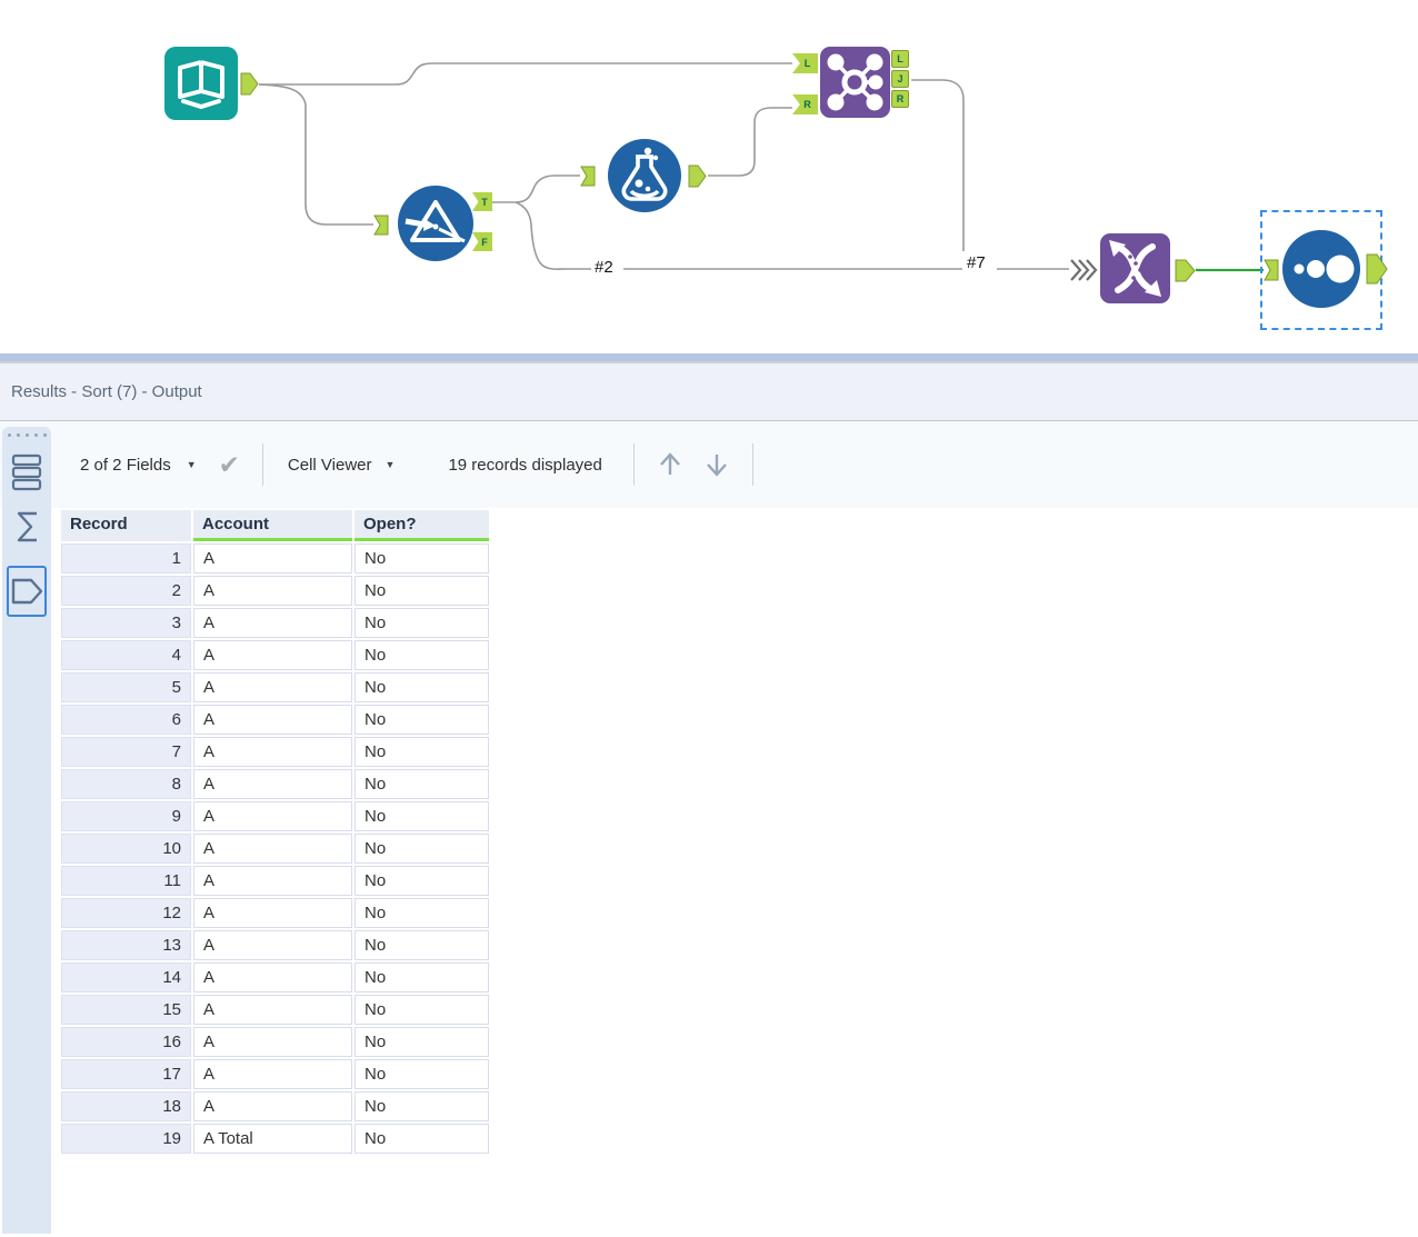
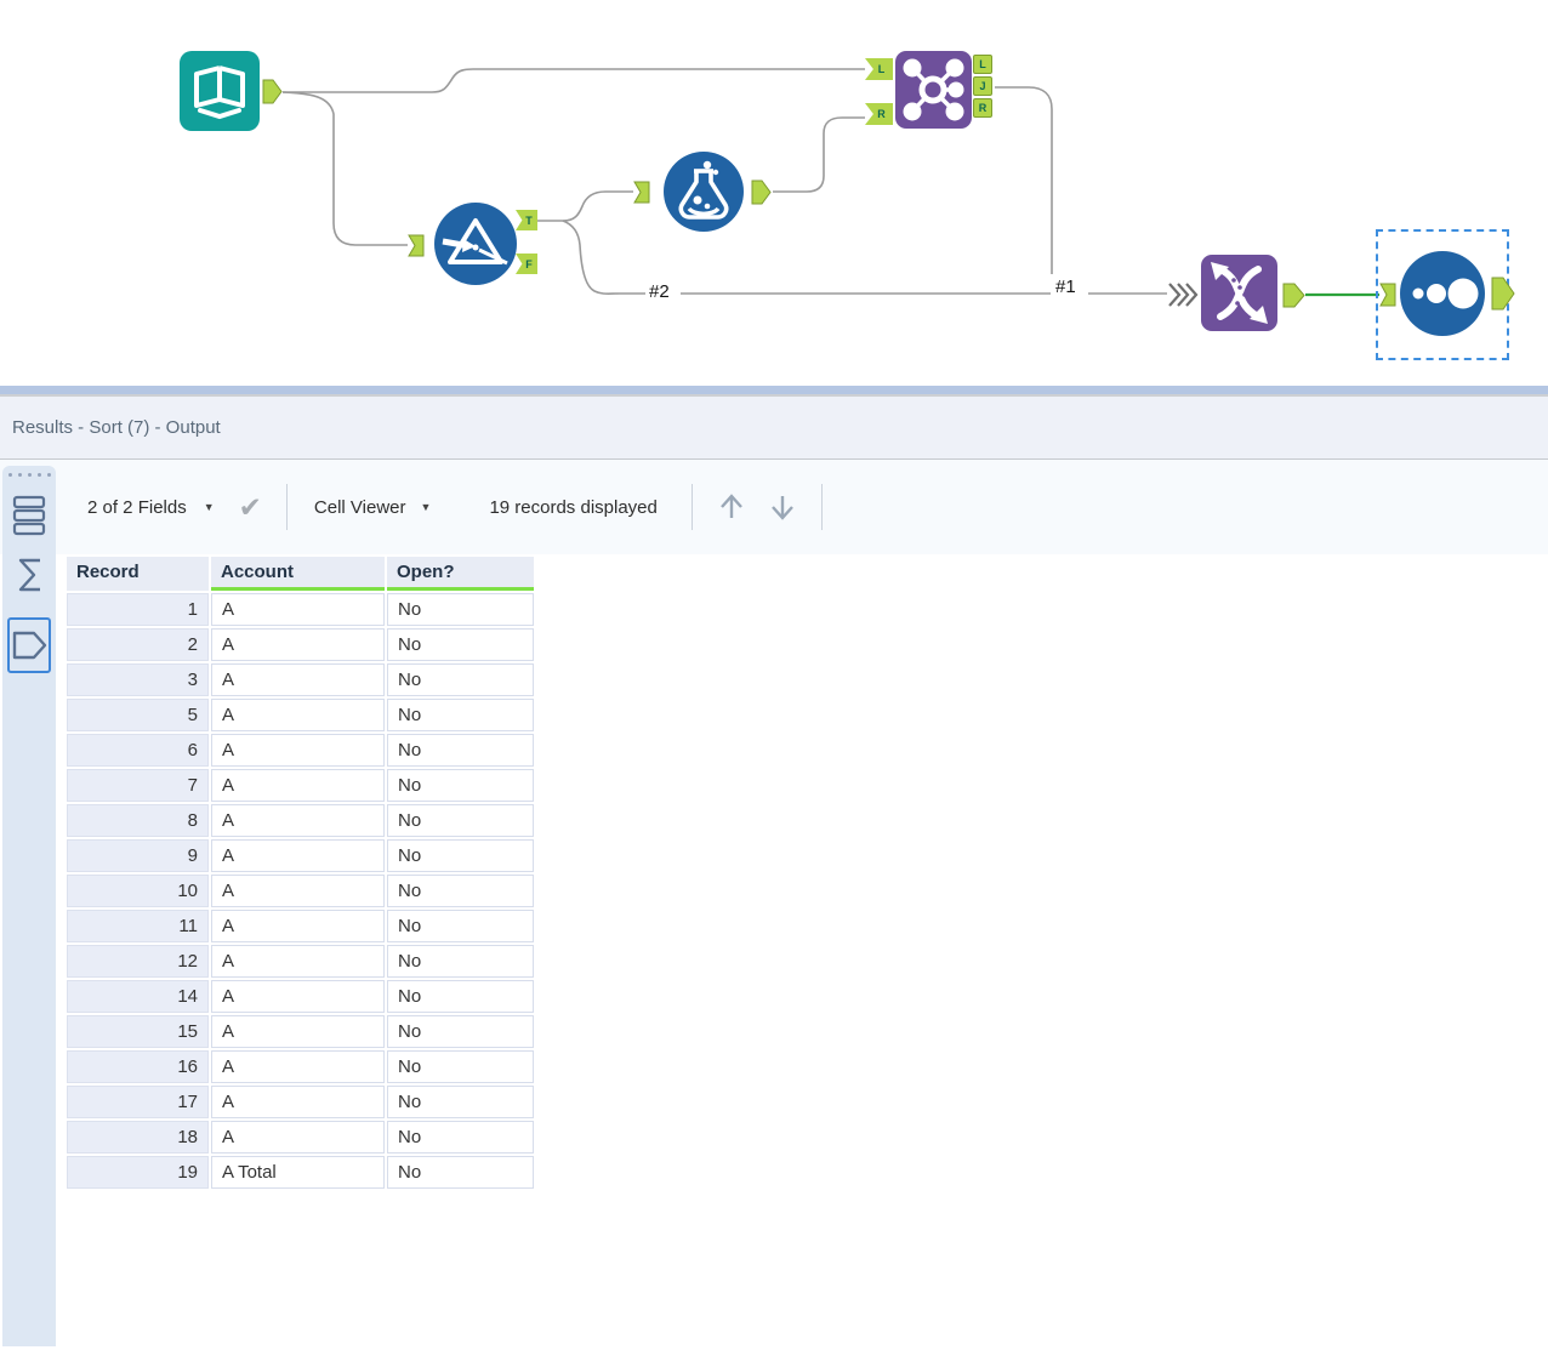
  #2
- #7
+ #1
  T
  F
  L
  R
  L
  J
  R
  Results - Sort (7) - Output
  2 of 2 Fields
  ▼
  ✔
  Cell Viewer
  ▼
  19 records displayed
  Record	Account	Open?
  1	A	No
  2	A	No
  3	A	No
- 4	A	No
  5	A	No
  6	A	No
  7	A	No
  8	A	No
  9	A	No
  10	A	No
  11	A	No
  12	A	No
- 13	A	No
  14	A	No
  15	A	No
  16	A	No
  17	A	No
  18	A	No
  19	A Total	No
